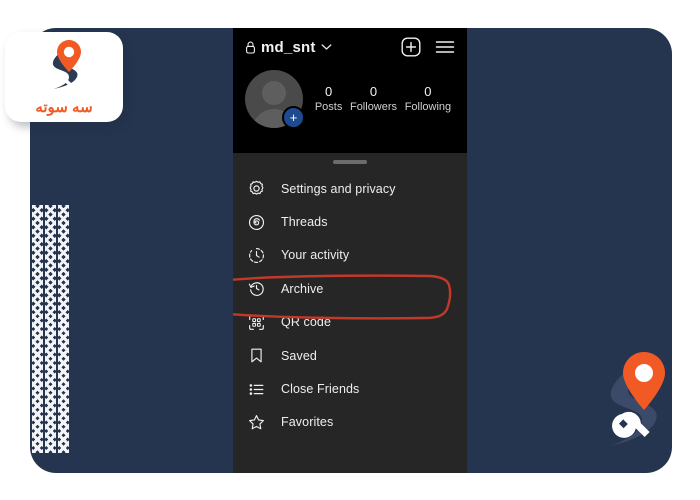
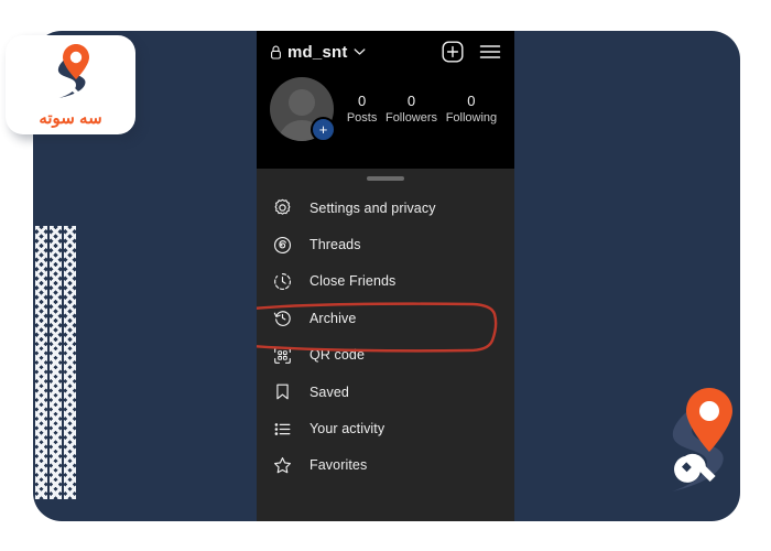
  سه سوته
  md_snt
  +
  0
  Posts
  0
  Followers
  0
  Following
  Settings and privacy
  Threads
- Your activity
+ Close Friends
  Archive
  QR code
  Saved
- Close Friends
+ Your activity
  Favorites
